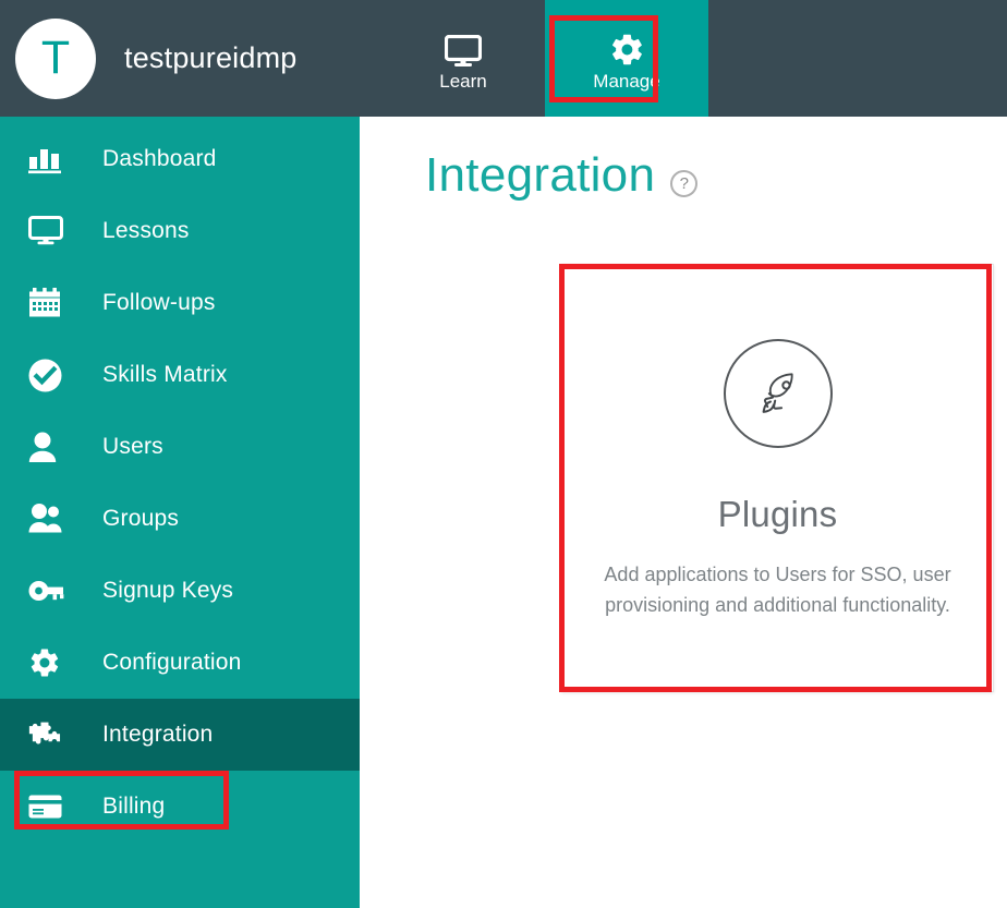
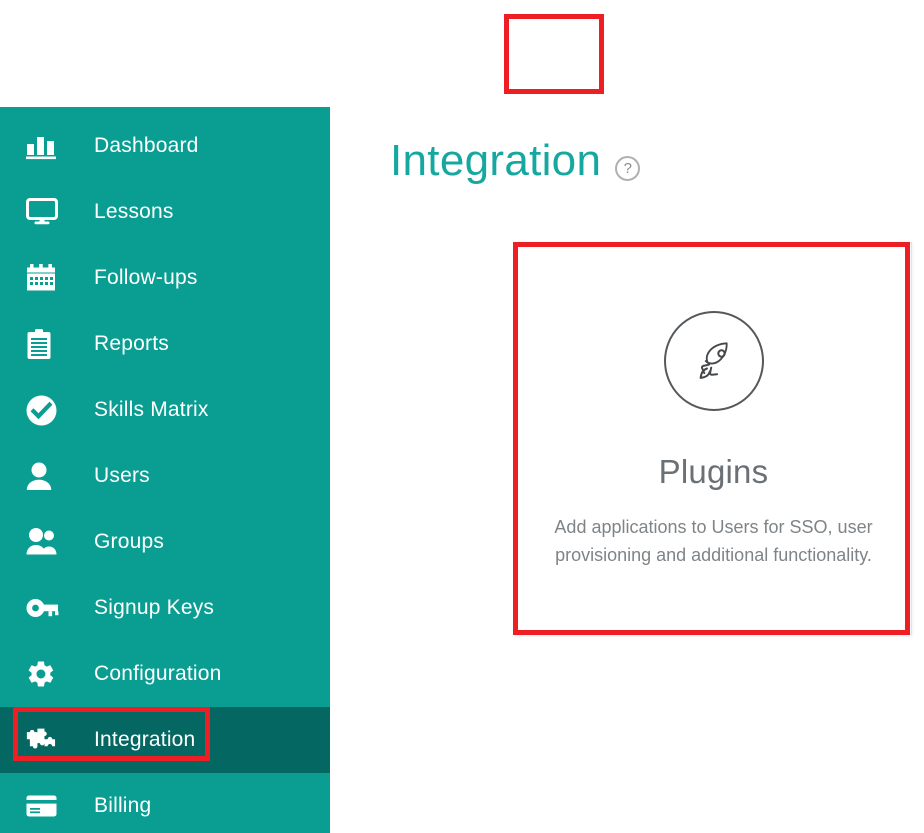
- T
- testpureidmp
- Learn
- Manage
  Dashboard
  Lessons
  Follow-ups
+ Reports
  Skills Matrix
  Users
  Groups
  Signup Keys
  Configuration
  Integration
  Billing
  Integration
  ?
  Plugins
  Add applications to Users for SSO, user provisioning and additional functionality.
